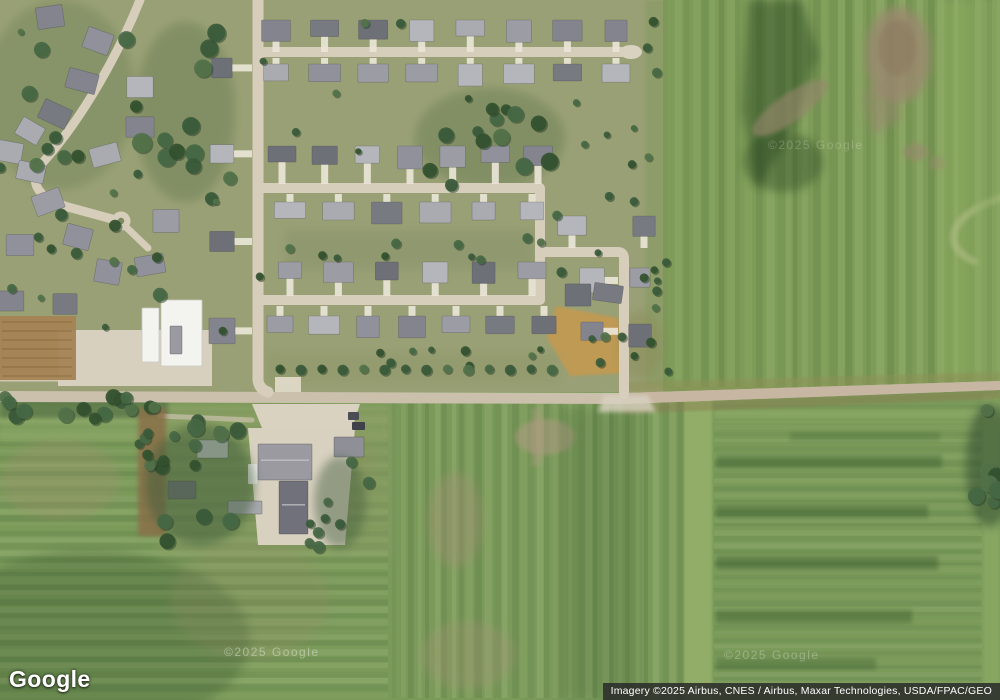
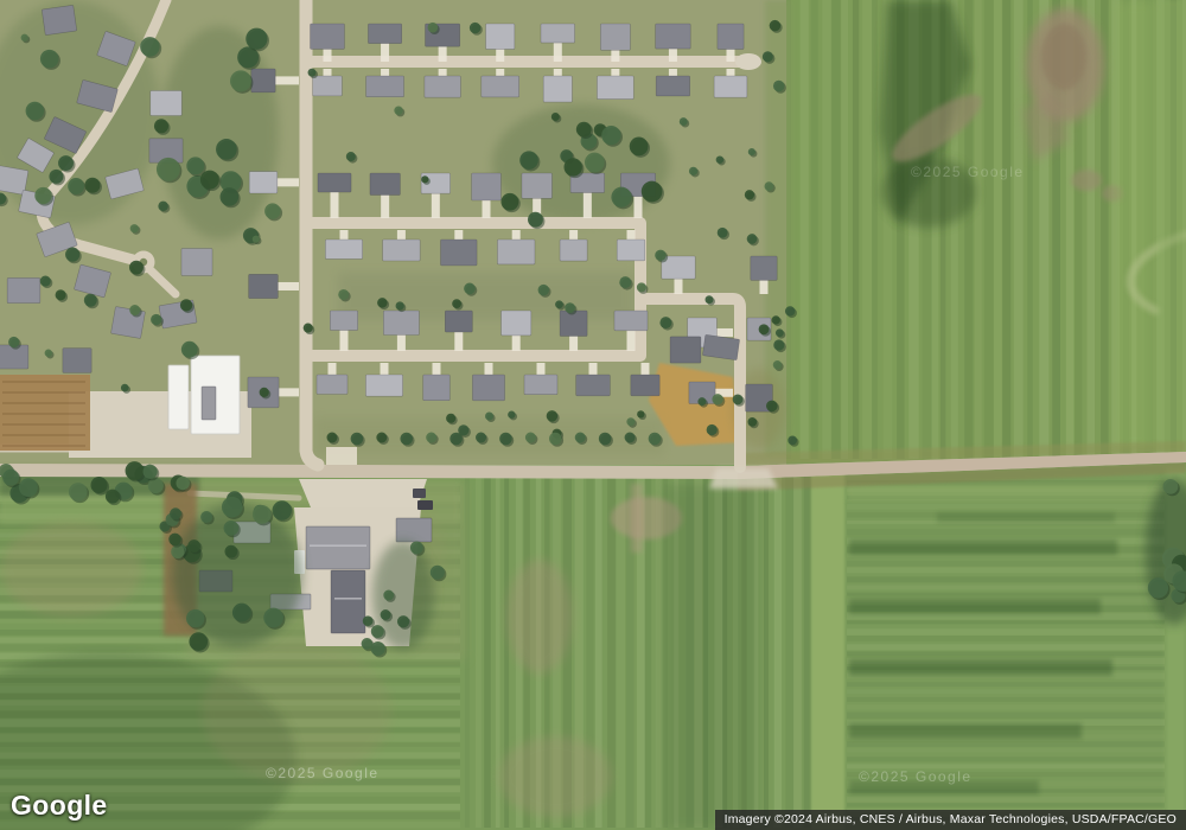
  ©2025 Google
  ©2025 Google
  ©2025 Google
  Google
- Imagery ©2025 Airbus, CNES / Airbus, Maxar Technologies, USDA/FPAC/GEO
+ Imagery ©2024 Airbus, CNES / Airbus, Maxar Technologies, USDA/FPAC/GEO
